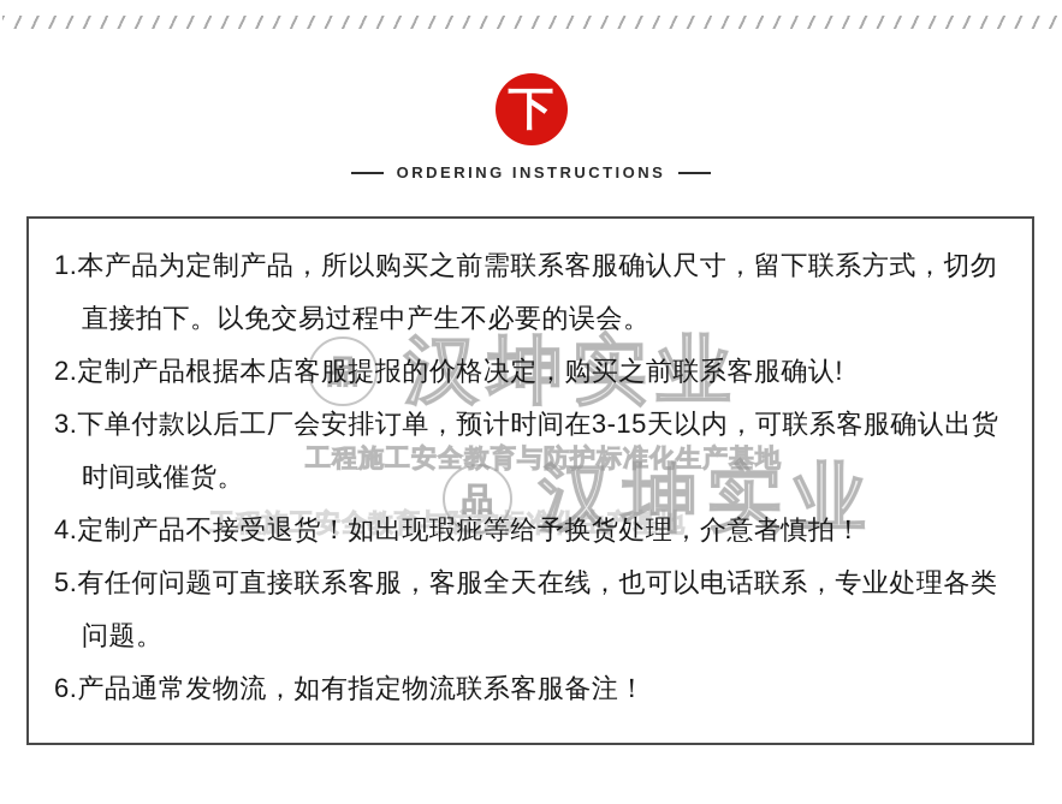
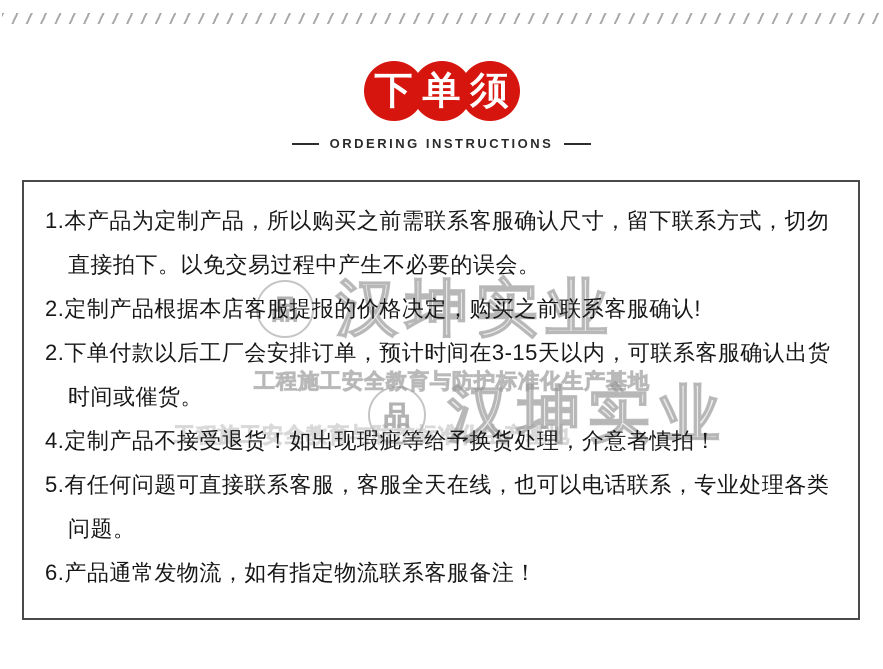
  下
+ 单
+ 须
  ORDERING INSTRUCTIONS
  品
  汉坤实业
  工程施工安全教育与防护标准化生产基地
  品
  汉坤实业
  工程施工安全教育与防护标准化生产基地
  1.本产品为定制产品，所以购买之前需联系客服确认尺寸，留下联系方式，切勿直接拍下。以免交易过程中产生不必要的误会。
  2.定制产品根据本店客服提报的价格决定，购买之前联系客服确认!
- 3.下单付款以后工厂会安排订单，预计时间在3-15天以内，可联系客服确认出货时间或催货。
+ 2.下单付款以后工厂会安排订单，预计时间在3-15天以内，可联系客服确认出货时间或催货。
  4.定制产品不接受退货！如出现瑕疵等给予换货处理，介意者慎拍！
  5.有任何问题可直接联系客服，客服全天在线，也可以电话联系，专业处理各类问题。
  6.产品通常发物流，如有指定物流联系客服备注！
